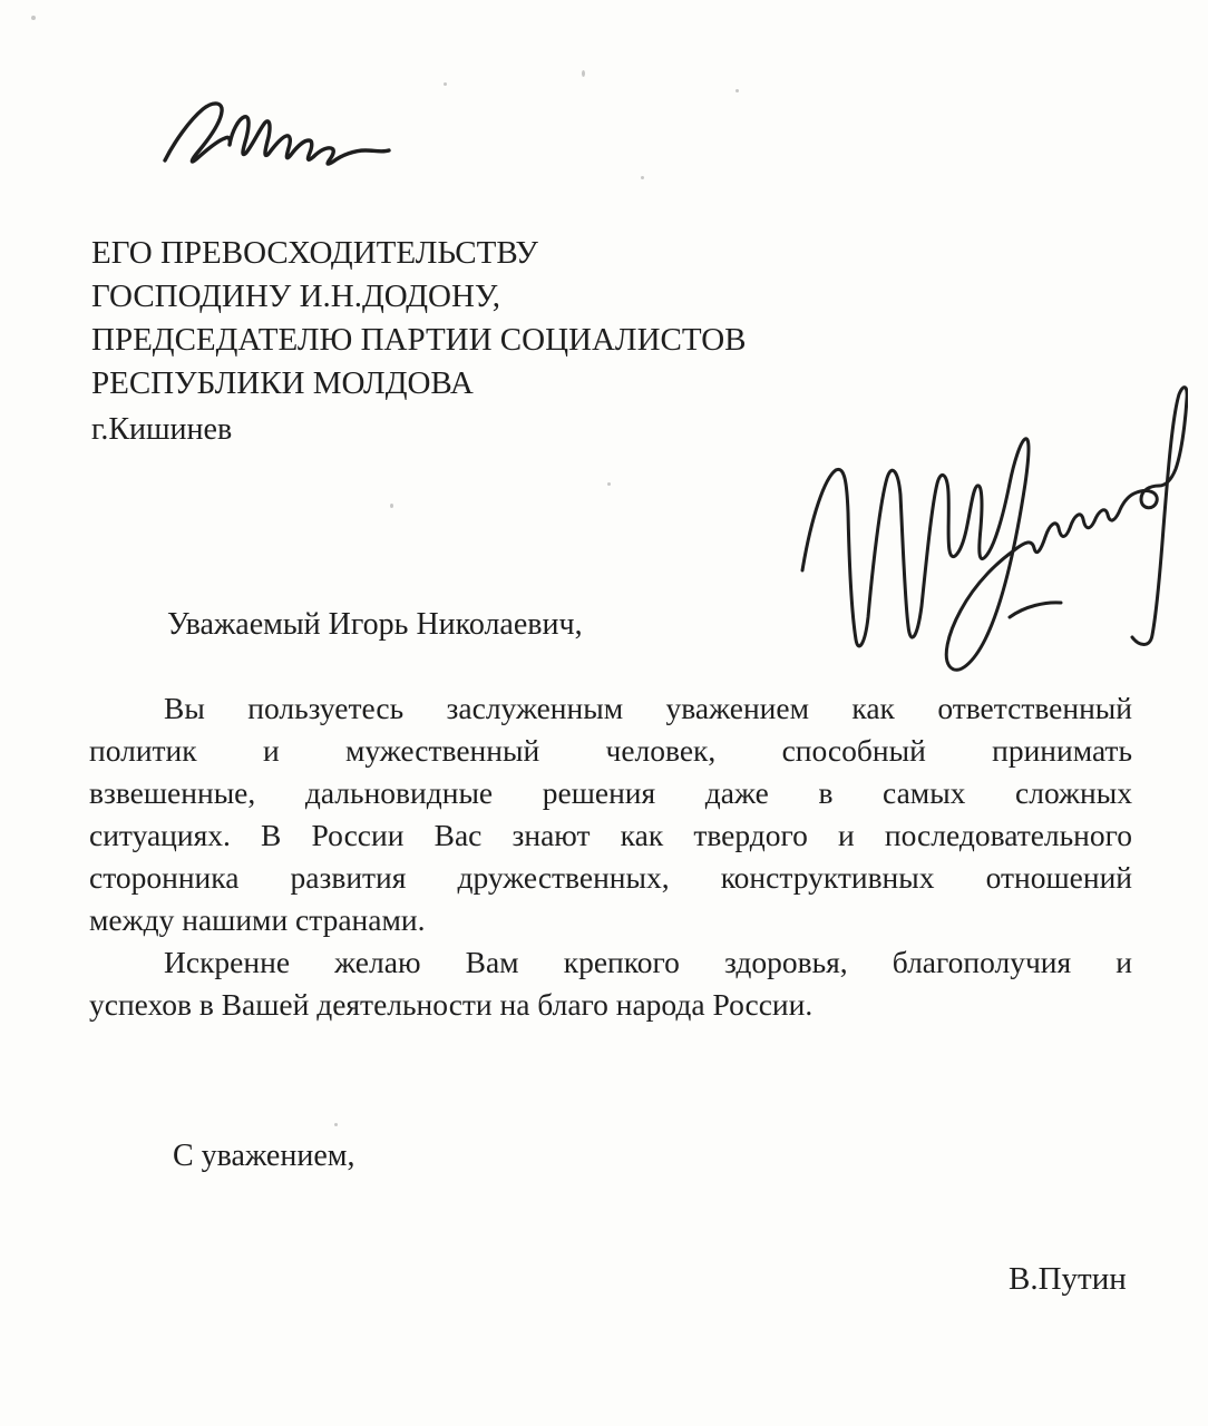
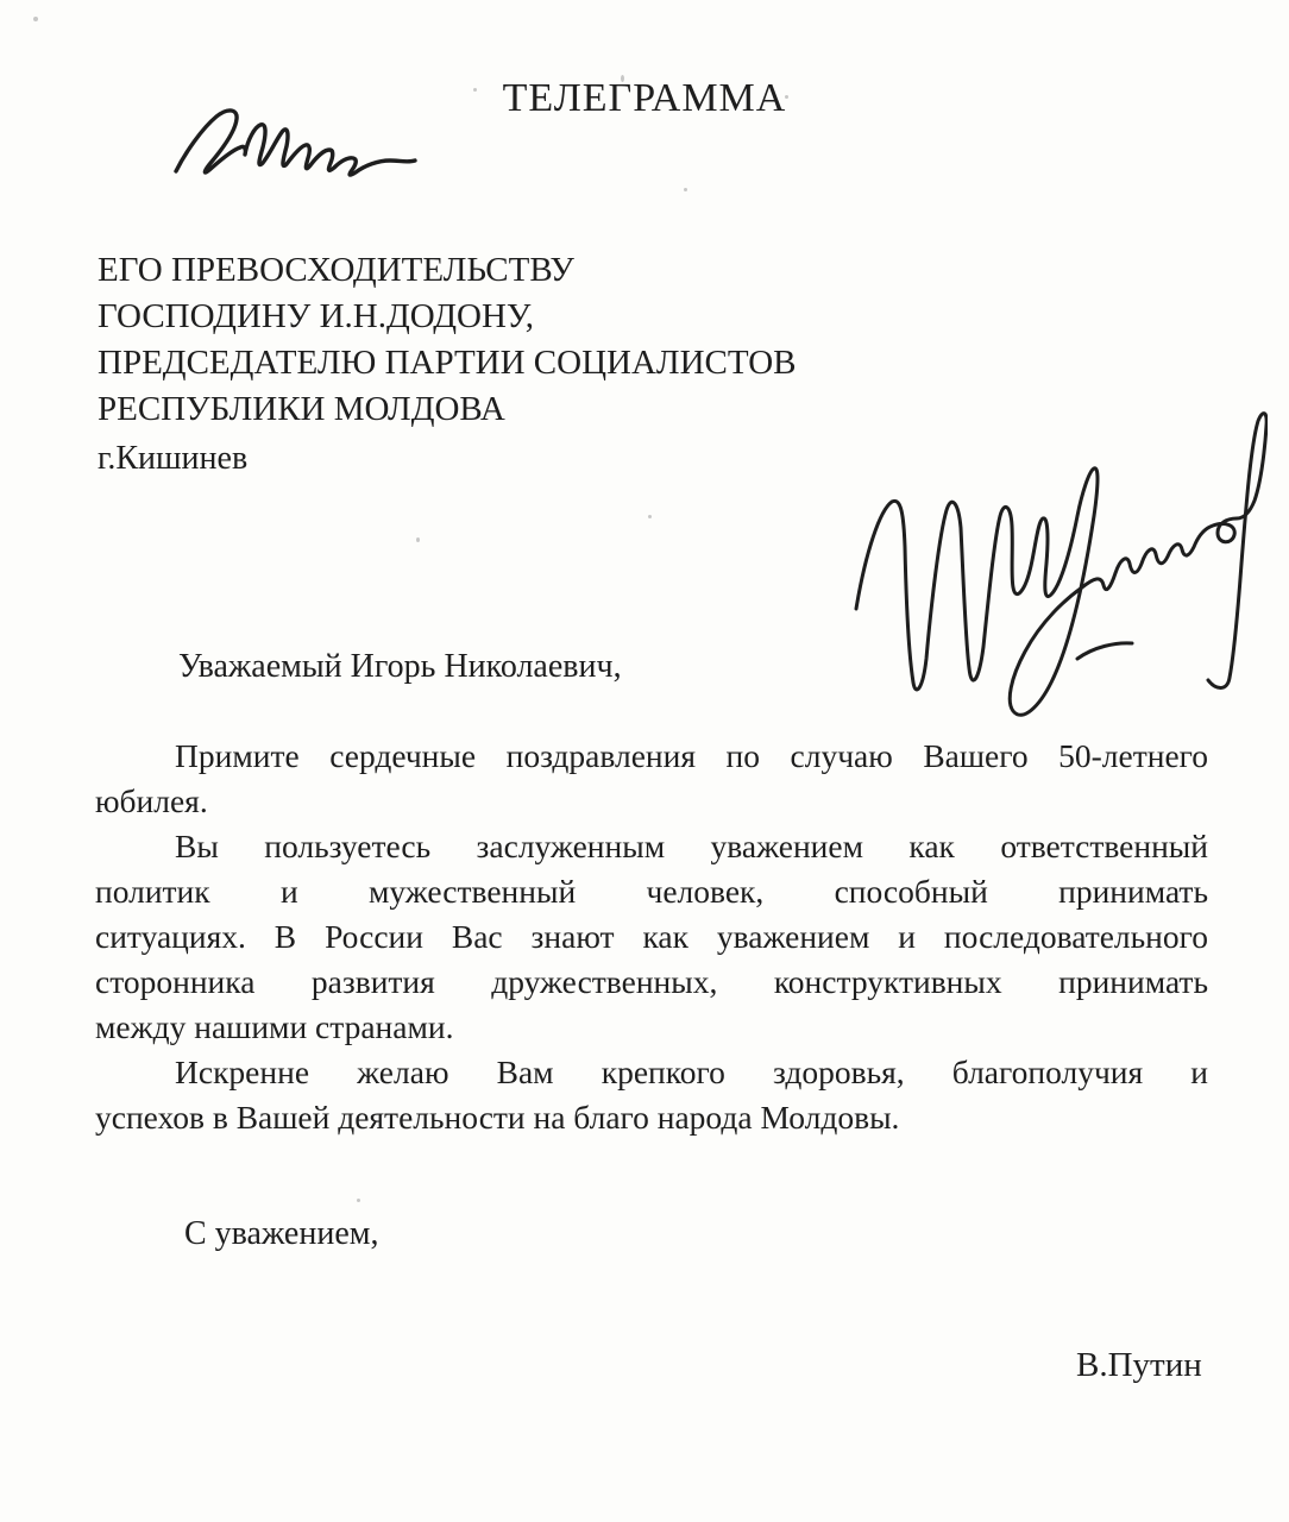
+ ТЕЛЕГРАММА
  ЕГО ПРЕВОСХОДИТЕЛЬСТВУ
  ГОСПОДИНУ И.Н.ДОДОНУ,
  ПРЕДСЕДАТЕЛЮ ПАРТИИ СОЦИАЛИСТОВ
  РЕСПУБЛИКИ МОЛДОВА
  г.Кишинев
  Уважаемый Игорь Николаевич,
+ Примите сердечные поздравления по случаю Вашего 50-летнего
+ юбилея.
  Вы пользуетесь заслуженным уважением как ответственный
  политик и мужественный человек, способный принимать
- взвешенные, дальновидные решения даже в самых сложных
- ситуациях. В России Вас знают как твердого и последовательного
+ ситуациях. В России Вас знают как уважением и последовательного
- сторонника развития дружественных, конструктивных отношений
+ сторонника развития дружественных, конструктивных принимать
  между нашими странами.
  Искренне желаю Вам крепкого здоровья, благополучия и
- успехов в Вашей деятельности на благо народа России.
+ успехов в Вашей деятельности на благо народа Молдовы.
  С уважением,
  В.Путин
